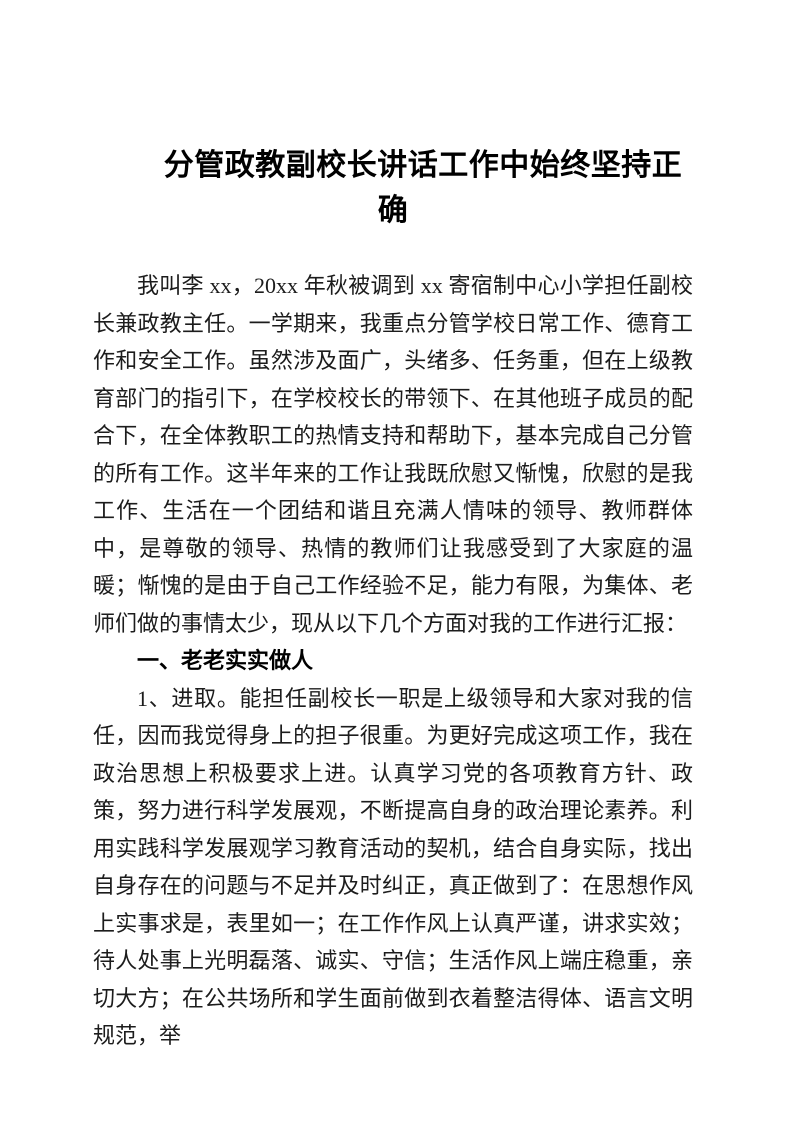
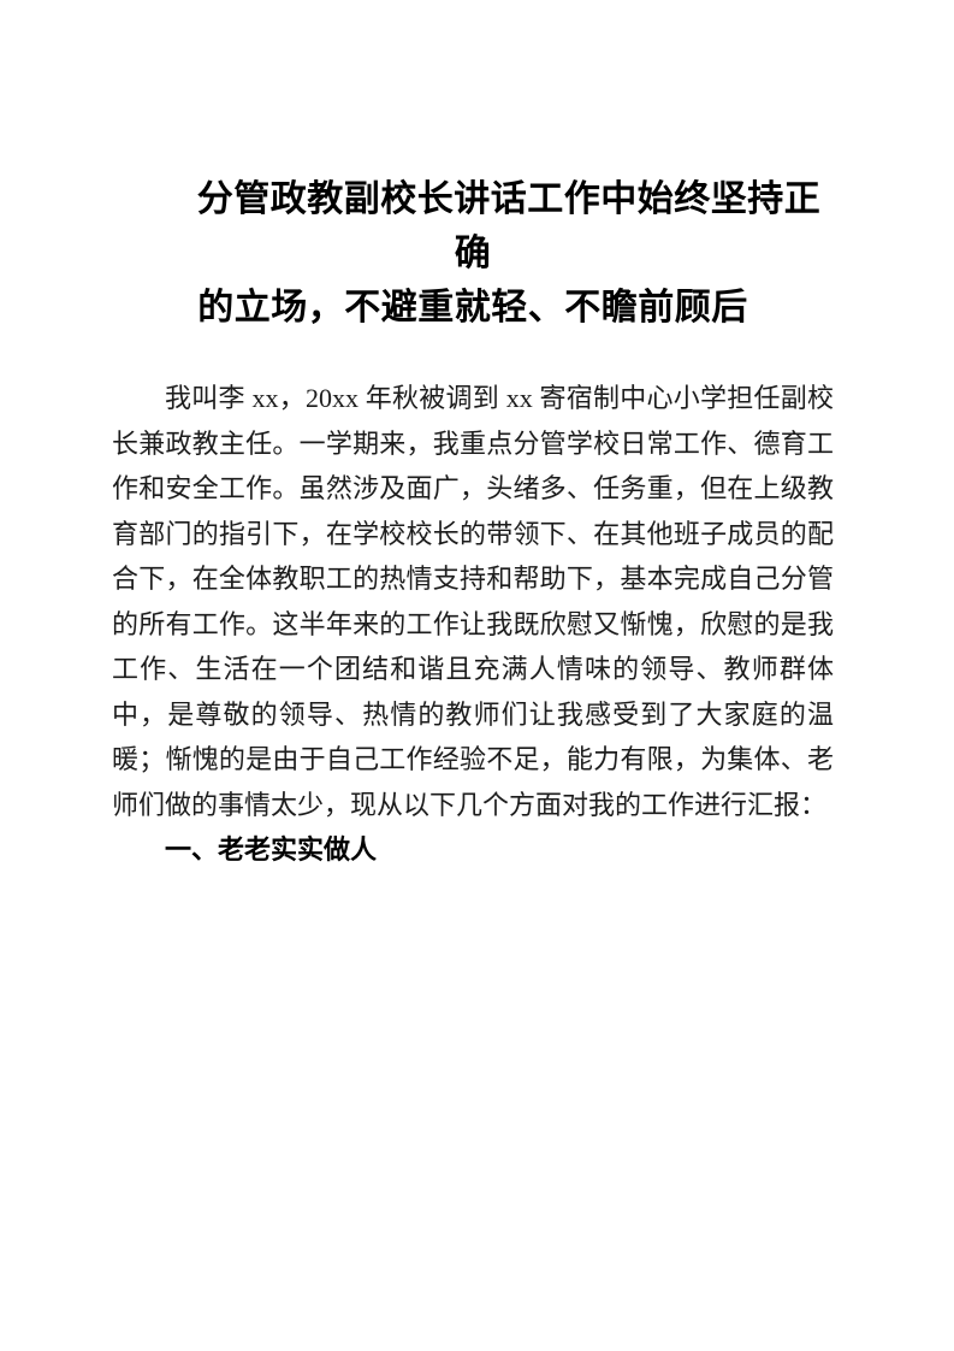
  分管政教副校长讲话工作中始终坚持正确
+ 的立场，不避重就轻、不瞻前顾后
  我叫李 xx，20xx 年秋被调到 xx 寄宿制中心小学担任副校长兼政教主任。一学期来，我重点分管学校日常工作、德育工作和安全工作。虽然涉及面广，头绪多、任务重，但在上级教育部门的指引下，在学校校长的带领下、在其他班子成员的配合下，在全体教职工的热情支持和帮助下，基本完成自己分管的所有工作。这半年来的工作让我既欣慰又惭愧，欣慰的是我工作、生活在一个团结和谐且充满人情味的领导、教师群体中，是尊敬的领导、热情的教师们让我感受到了大家庭的温暖；惭愧的是由于自己工作经验不足，能力有限，为集体、老师们做的事情太少，现从以下几个方面对我的工作进行汇报：
  一、老老实实做人
- 1、进取。能担任副校长一职是上级领导和大家对我的信任，因而我觉得身上的担子很重。为更好完成这项工作，我在政治思想上积极要求上进。认真学习党的各项教育方针、政策，努力进行科学发展观，不断提高自身的政治理论素养。利用实践科学发展观学习教育活动的契机，结合自身实际，找出自身存在的问题与不足并及时纠正，真正做到了：在思想作风上实事求是，表里如一；在工作作风上认真严谨，讲求实效；待人处事上光明磊落、诚实、守信；生活作风上端庄稳重，亲切大方；在公共场所和学生面前做到衣着整洁得体、语言文明规范，举
